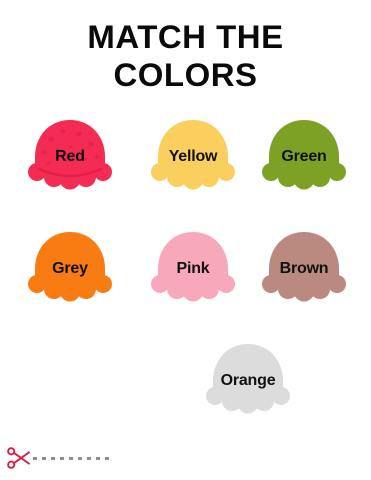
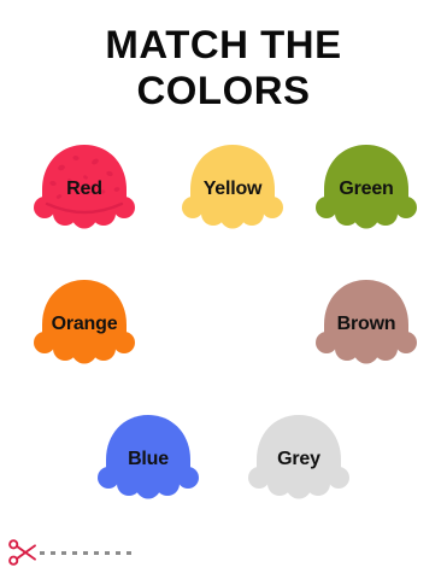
  MATCH THE
  COLORS
  Red
  Yellow
  Green
- Grey
+ Orange
- Pink
  Brown
+ Blue
- Orange
+ Grey
